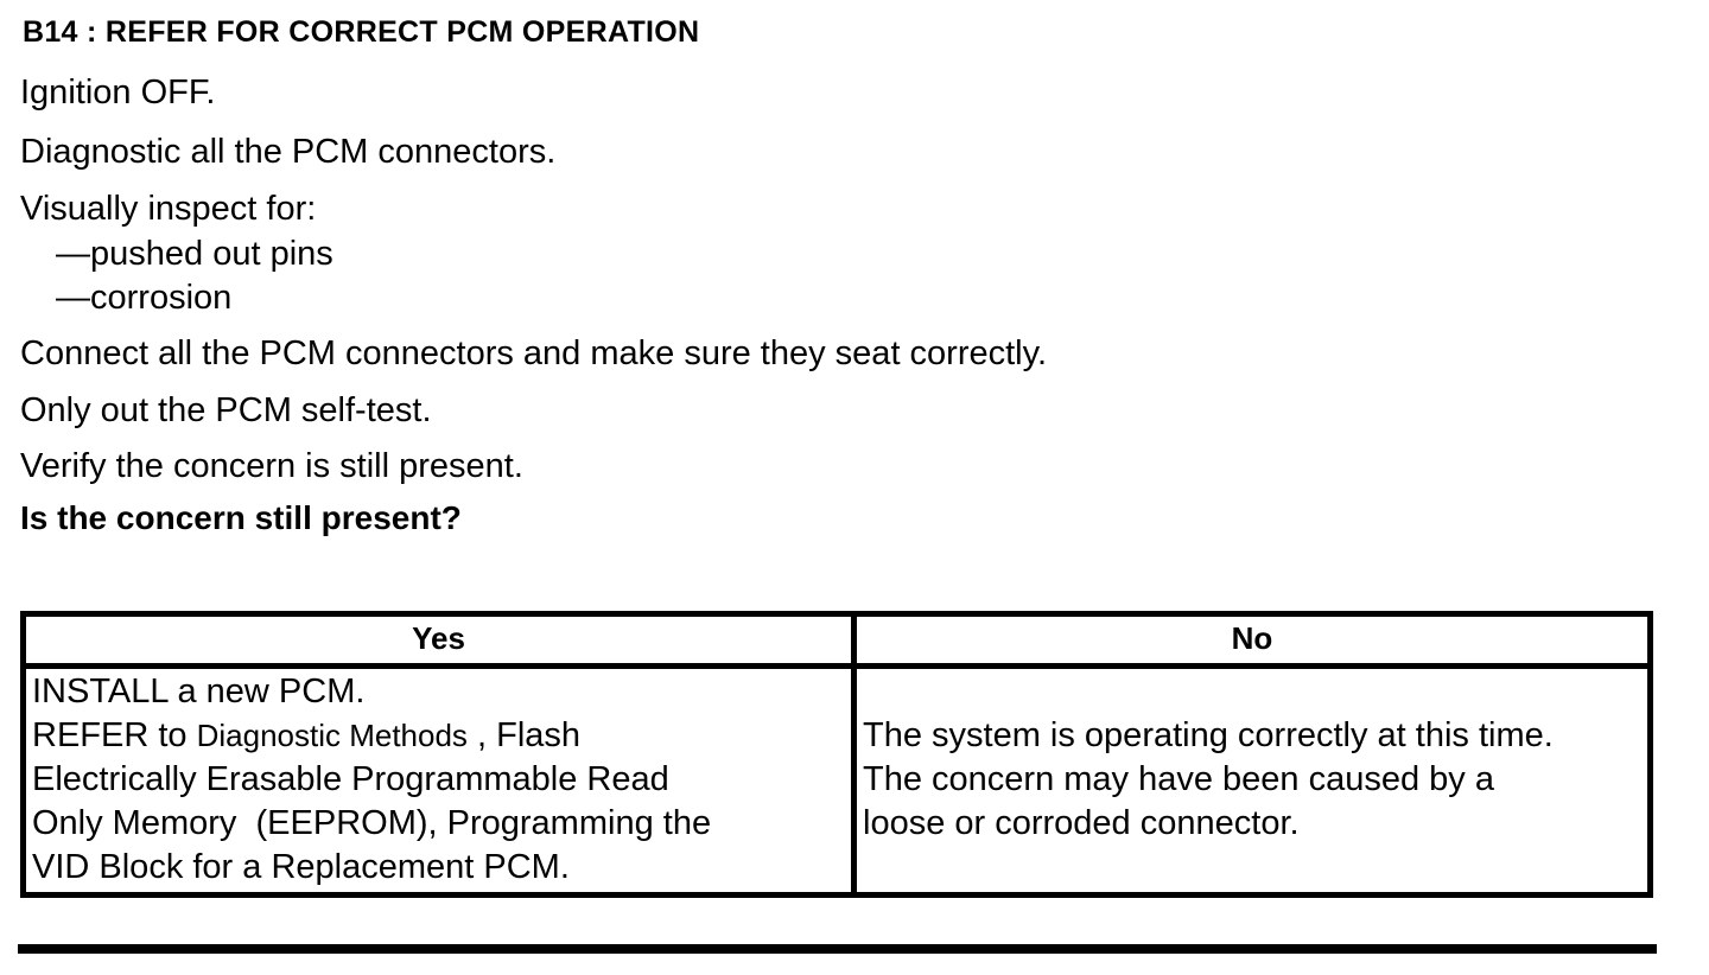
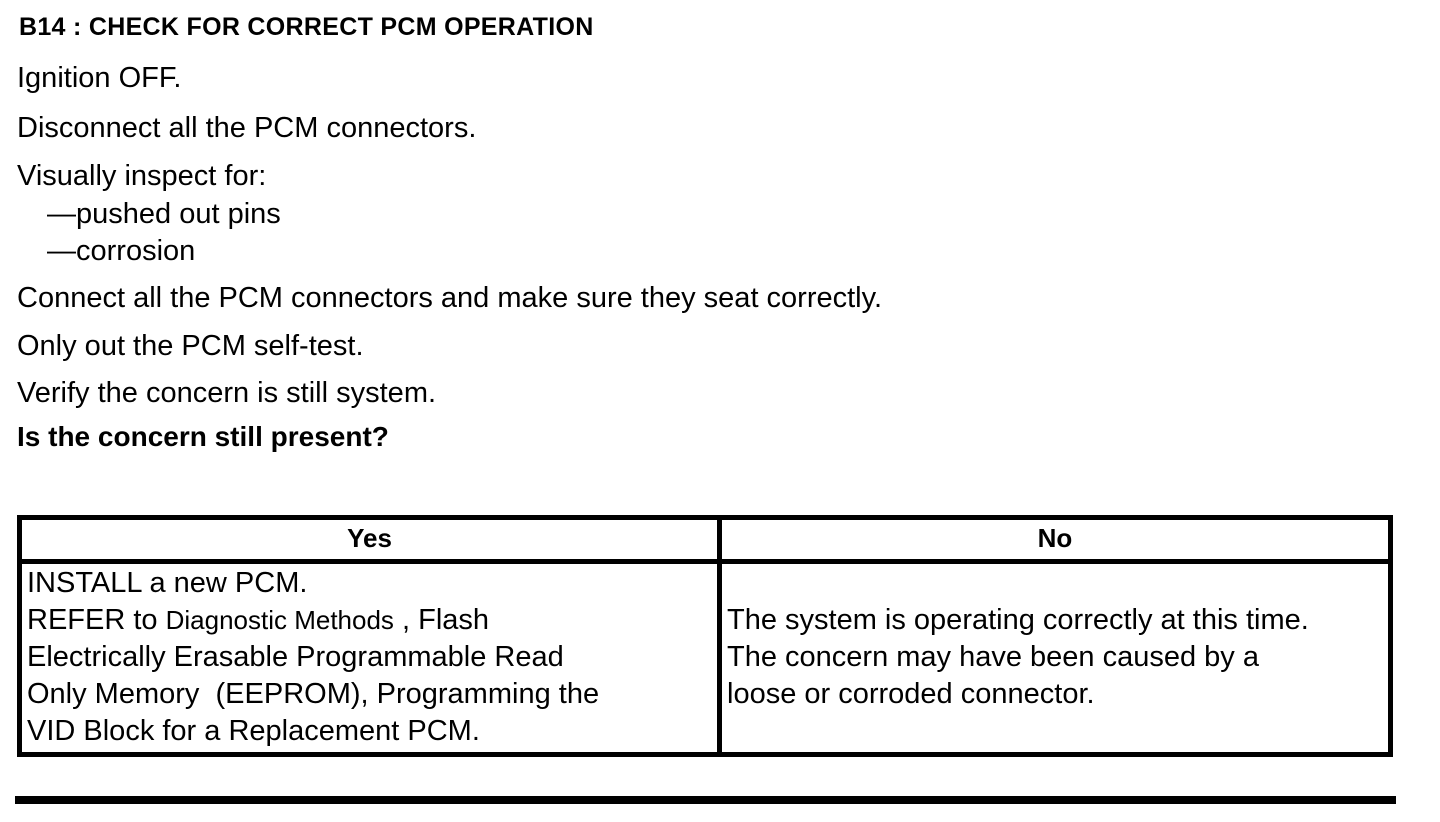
- B14 : REFER FOR CORRECT PCM OPERATION
+ B14 : CHECK FOR CORRECT PCM OPERATION
  Ignition OFF.
- Diagnostic all the PCM connectors.
+ Disconnect all the PCM connectors.
  Visually inspect for:
  —pushed out pins
  —corrosion
  Connect all the PCM connectors and make sure they seat correctly.
  Only out the PCM self-test.
- Verify the concern is still present.
+ Verify the concern is still system.
  Is the concern still present?
  Yes	No
  INSTALL a new PCM.REFER to Diagnostic Methods , Flash Electrically Erasable Programmable Read Only Memory (EEPROM), Programming the VID Block for a Replacement PCM.	The system is operating correctly at this time. The concern may have been caused by a loose or corroded connector.
